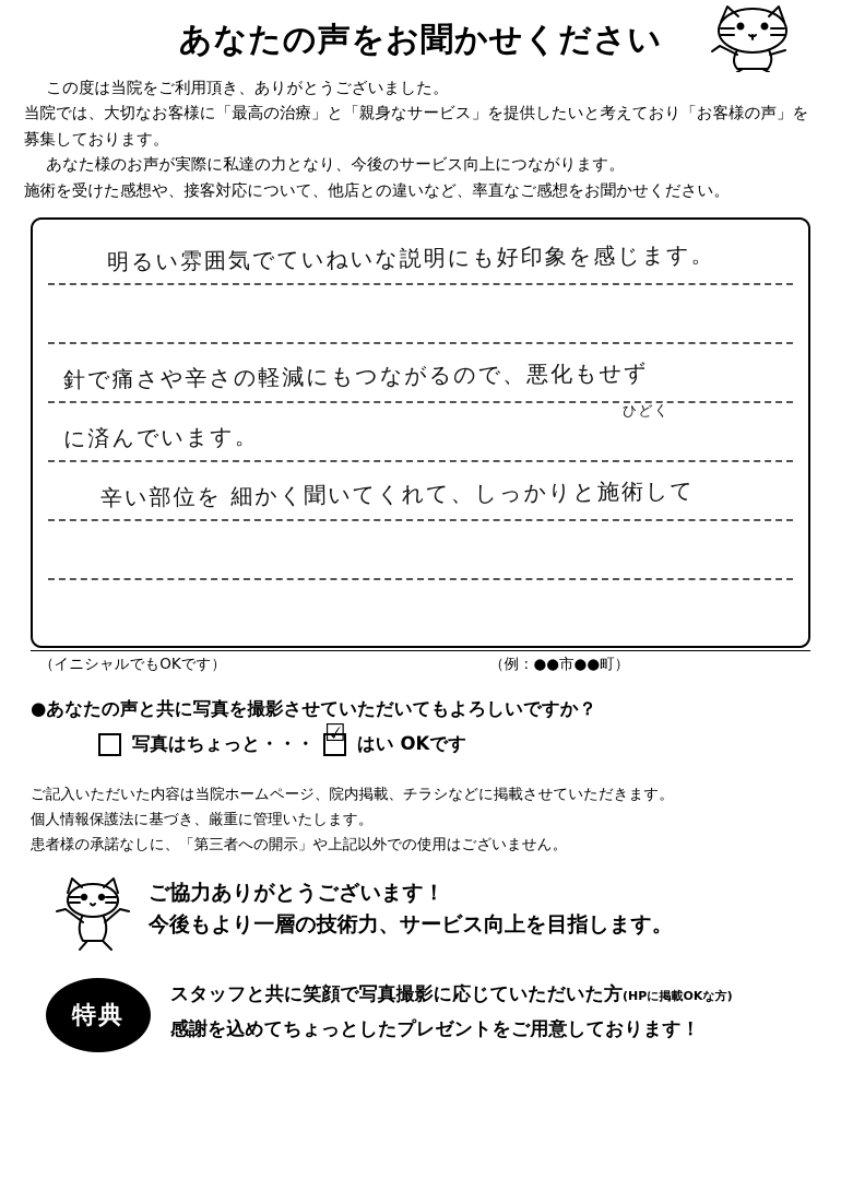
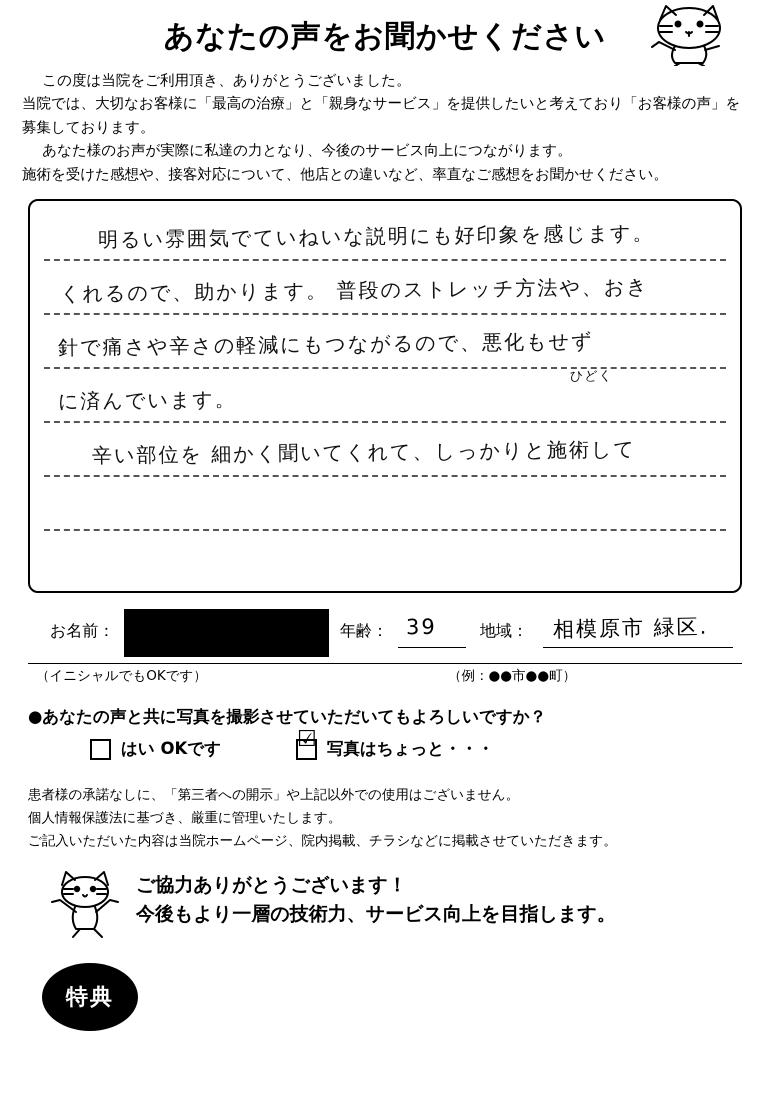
  あなたの声をお聞かせください
  この度は当院をご利用頂き、ありがとうございました。
  当院では、大切なお客様に「最高の治療」と「親身なサービス」を提供したいと考えており「お客様の声」を募集しております。
  あなた様のお声が実際に私達の力となり、今後のサービス向上につながります。
  施術を受けた感想や、接客対応について、他店との違いなど、率直なご感想をお聞かせください。
  明るい雰囲気でていねいな説明にも好印象を感じます。
+ くれるので、助かります。 普段のストレッチ方法や、おき
  針で痛さや辛さの軽減にもつながるので、悪化もせず
  ひどく
  に済んでいます。
  辛い部位を 細かく聞いてくれて、しっかりと施術して
+ お名前：
+ 年齢：
+ 39
+ 地域：
+ 相模原市 緑区.
  （イニシャルでもOKです）
  （例：●●市●●町）
  ●あなたの声と共に写真を撮影させていただいてもよろしいですか？
- 写真はちょっと・・・
+ はい OKです
  ☑
- はい OKです
+ 写真はちょっと・・・
- ご記入いただいた内容は当院ホームページ、院内掲載、チラシなどに掲載させていただきます。
+ 患者様の承諾なしに、「第三者への開示」や上記以外での使用はございません。
  個人情報保護法に基づき、厳重に管理いたします。
- 患者様の承諾なしに、「第三者への開示」や上記以外での使用はございません。
+ ご記入いただいた内容は当院ホームページ、院内掲載、チラシなどに掲載させていただきます。
  ご協力ありがとうございます！
  今後もより一層の技術力、サービス向上を目指します。
  特典
- スタッフと共に笑顔で写真撮影に応じていただいた方(HPに掲載OKな方)
- 感謝を込めてちょっとしたプレゼントをご用意しております！
